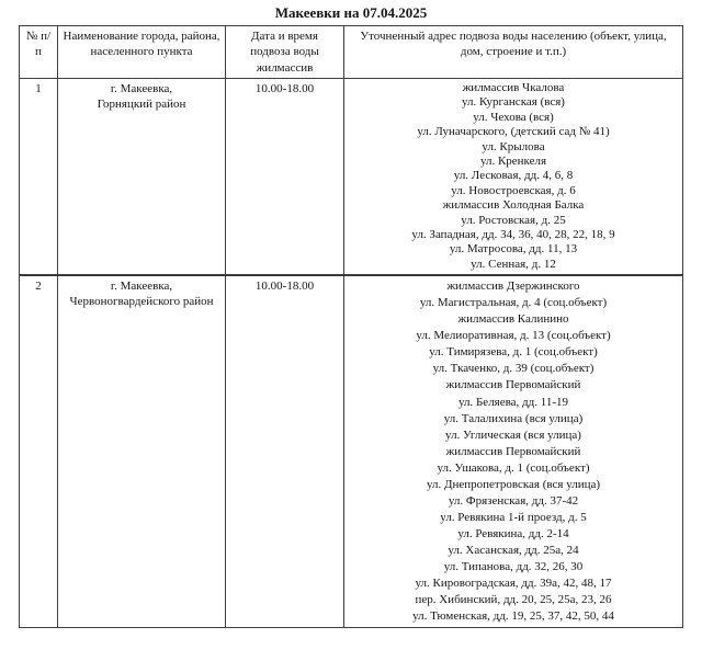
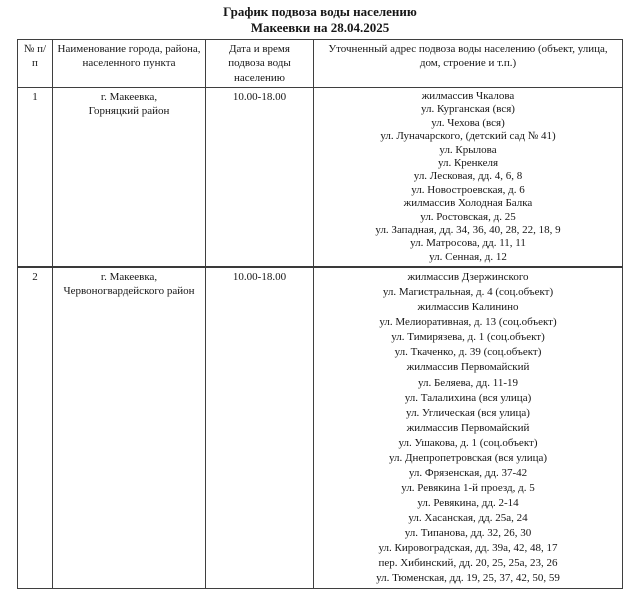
+ График подвоза воды населению
- Макеевки на 07.04.2025
+ Макеевки на 28.04.2025
- № п/п	Наименование города, района, населенного пункта	Дата и время подвоза воды жилмассив	Уточненный адрес подвоза воды населению (объект, улица, дом, строение и т.п.)
+ № п/п	Наименование города, района, населенного пункта	Дата и время подвоза воды населению	Уточненный адрес подвоза воды населению (объект, улица, дом, строение и т.п.)
- 1	г. Макеевка,Горняцкий район	10.00-18.00	жилмассив Чкаловаул. Курганская (вся)ул. Чехова (вся)ул. Луначарского, (детский сад № 41)ул. Крыловаул. Кренкеляул. Лесковая, дд. 4, 6, 8ул. Новостроевская, д. 6жилмассив Холодная Балкаул. Ростовская, д. 25ул. Западная, дд. 34, 36, 40, 28, 22, 18, 9ул. Матросова, дд. 11, 13ул. Сенная, д. 12
+ 1	г. Макеевка,Горняцкий район	10.00-18.00	жилмассив Чкаловаул. Курганская (вся)ул. Чехова (вся)ул. Луначарского, (детский сад № 41)ул. Крыловаул. Кренкеляул. Лесковая, дд. 4, 6, 8ул. Новостроевская, д. 6жилмассив Холодная Балкаул. Ростовская, д. 25ул. Западная, дд. 34, 36, 40, 28, 22, 18, 9ул. Матросова, дд. 11, 11ул. Сенная, д. 12
- 2	г. Макеевка,Червоногвардейского район	10.00-18.00	жилмассив Дзержинскогоул. Магистральная, д. 4 (соц.объект)жилмассив Калининоул. Мелиоративная, д. 13 (соц.объект)ул. Тимирязева, д. 1 (соц.объект)ул. Ткаченко, д. 39 (соц.объект)жилмассив Первомайскийул. Беляева, дд. 11-19ул. Талалихина (вся улица)ул. Углическая (вся улица)жилмассив Первомайскийул. Ушакова, д. 1 (соц.объект)ул. Днепропетровская (вся улица)ул. Фрязенская, дд. 37-42ул. Ревякина 1-й проезд, д. 5ул. Ревякина, дд. 2-14ул. Хасанская, дд. 25а, 24ул. Типанова, дд. 32, 26, 30ул. Кировоградская, дд. 39а, 42, 48, 17пер. Хибинский, дд. 20, 25, 25а, 23, 26ул. Тюменская, дд. 19, 25, 37, 42, 50, 44
+ 2	г. Макеевка,Червоногвардейского район	10.00-18.00	жилмассив Дзержинскогоул. Магистральная, д. 4 (соц.объект)жилмассив Калининоул. Мелиоративная, д. 13 (соц.объект)ул. Тимирязева, д. 1 (соц.объект)ул. Ткаченко, д. 39 (соц.объект)жилмассив Первомайскийул. Беляева, дд. 11-19ул. Талалихина (вся улица)ул. Углическая (вся улица)жилмассив Первомайскийул. Ушакова, д. 1 (соц.объект)ул. Днепропетровская (вся улица)ул. Фрязенская, дд. 37-42ул. Ревякина 1-й проезд, д. 5ул. Ревякина, дд. 2-14ул. Хасанская, дд. 25а, 24ул. Типанова, дд. 32, 26, 30ул. Кировоградская, дд. 39а, 42, 48, 17пер. Хибинский, дд. 20, 25, 25а, 23, 26ул. Тюменская, дд. 19, 25, 37, 42, 50, 59
